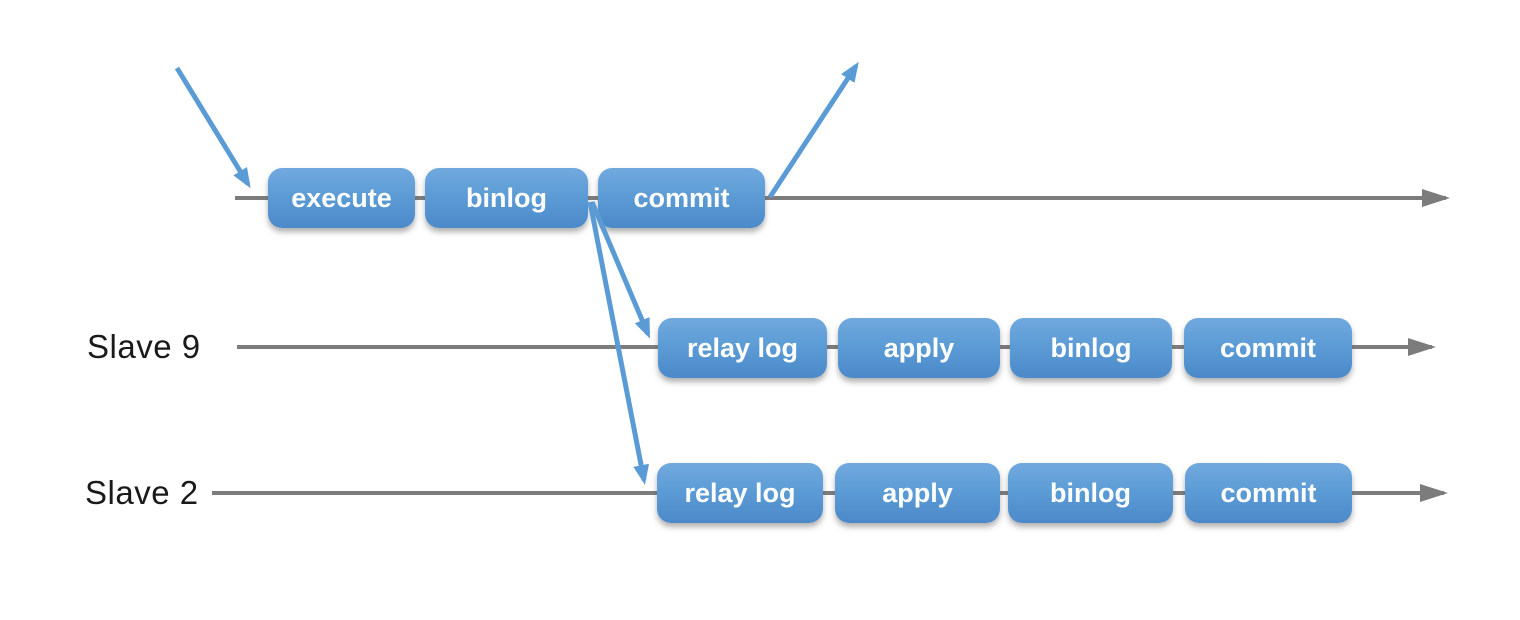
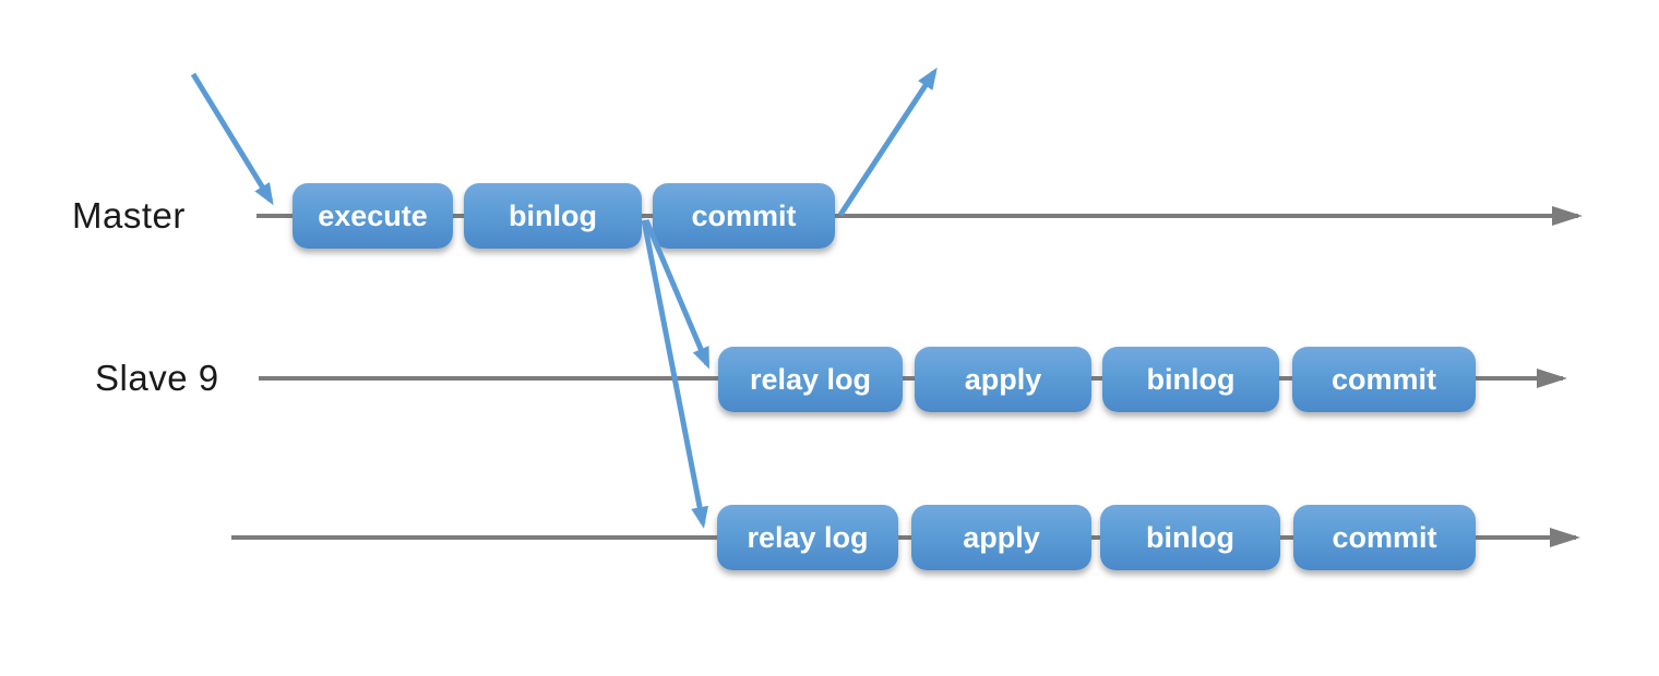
+ Master
  Slave 9
- Slave 2
  execute
  binlog
  commit
  relay log
  apply
  binlog
  commit
  relay log
  apply
  binlog
  commit
